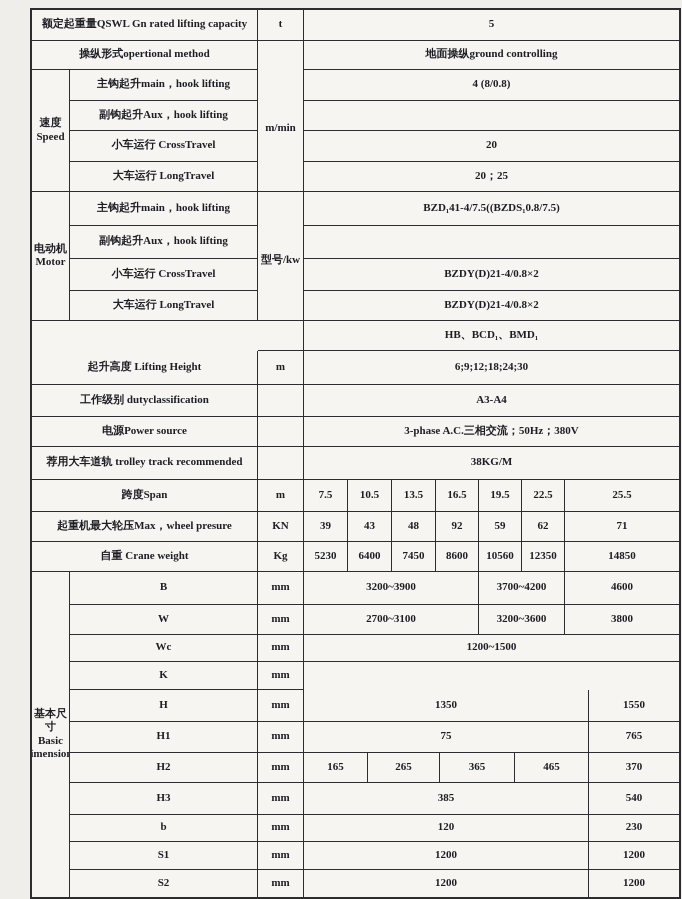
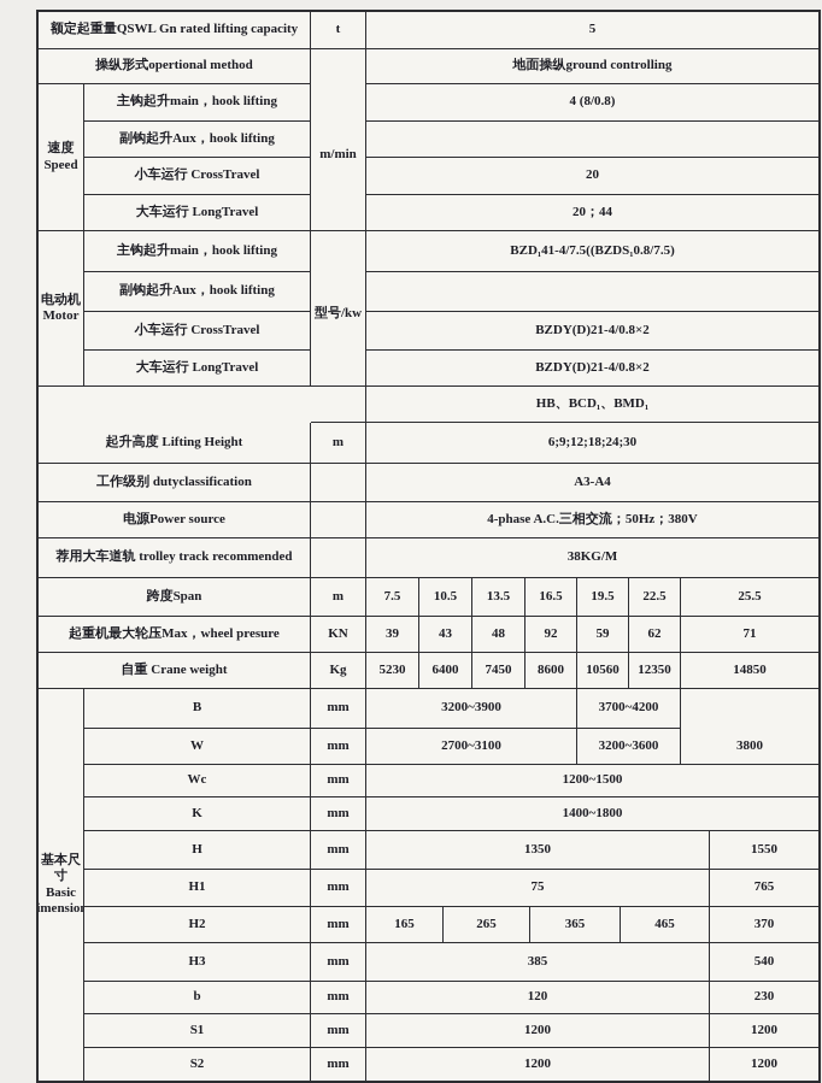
  额定起重量QSWL Gn rated lifting capacity
  t
  5
  操纵形式opertional method
  m/min
  地面操纵ground controlling
  速度
  Speed
  主钩起升main，hook lifting
  4 (8/0.8)
  副钩起升Aux，hook lifting
  小车运行 CrossTravel
  20
  大车运行 LongTravel
- 20；25
+ 20；44
  电动机
  Motor
  型号/kw
  主钩起升main，hook lifting
  BZD₁41-4/7.5((BZDS₁0.8/7.5)
  副钩起升Aux，hook lifting
  小车运行 CrossTravel
  BZDY(D)21-4/0.8×2
  大车运行 LongTravel
  BZDY(D)21-4/0.8×2
  HB、BCD₁、BMD₁
  起升高度 Lifting Height
  m
  6;9;12;18;24;30
  工作级别 dutyclassification
  A3-A4
  电源Power source
- 3-phase A.C.三相交流；50Hz；380V
+ 4-phase A.C.三相交流；50Hz；380V
  荐用大车道轨 trolley track recommended
  38KG/M
  跨度Span
  m
  7.5
  10.5
  13.5
  16.5
  19.5
  22.5
  25.5
  起重机最大轮压Max，wheel presure
  KN
  39
  43
  48
  92
  59
  62
  71
  自重 Crane weight
  Kg
  5230
  6400
  7450
  8600
  10560
  12350
  14850
  基本尺寸
  Basic
  imensio
  B
  mm
  3200~3900
  3700~4200
- 4600
  W
  mm
  2700~3100
  3200~3600
  3800
  Wc
  mm
  1200~1500
  K
  mm
+ 1400~1800
  H
  mm
  1350
  1550
  H1
  mm
  75
  765
  H2
  mm
  165
  265
  365
  465
  370
  H3
  mm
  385
  540
  b
  mm
  120
  230
  S1
  mm
  1200
  1200
  S2
  mm
  1200
  1200
